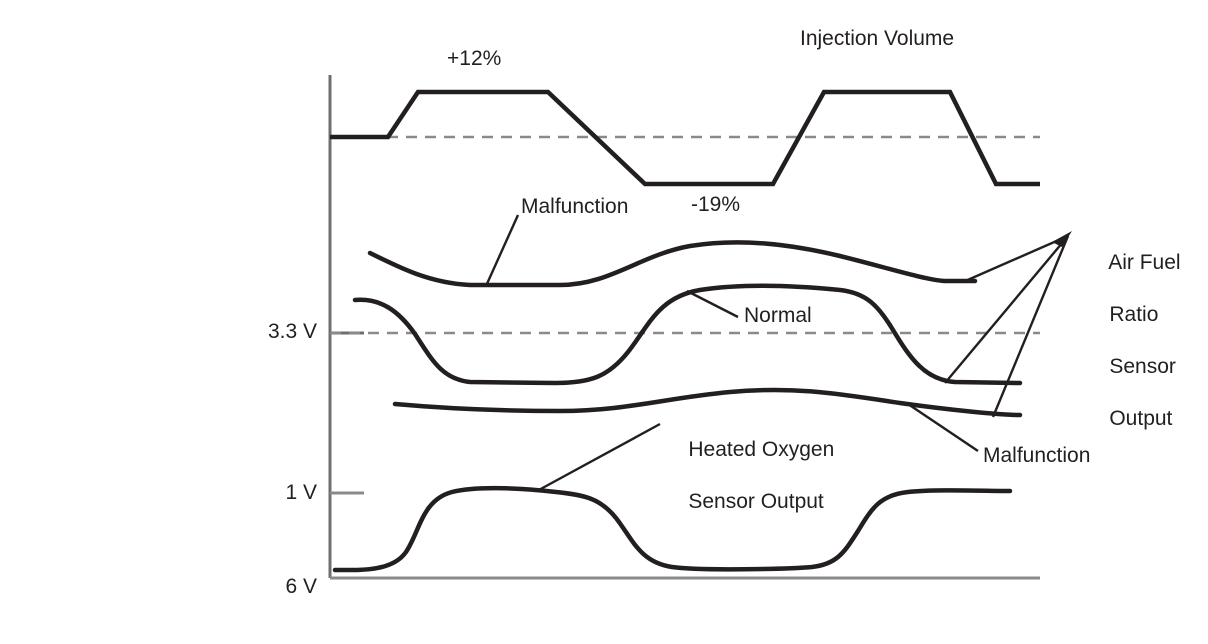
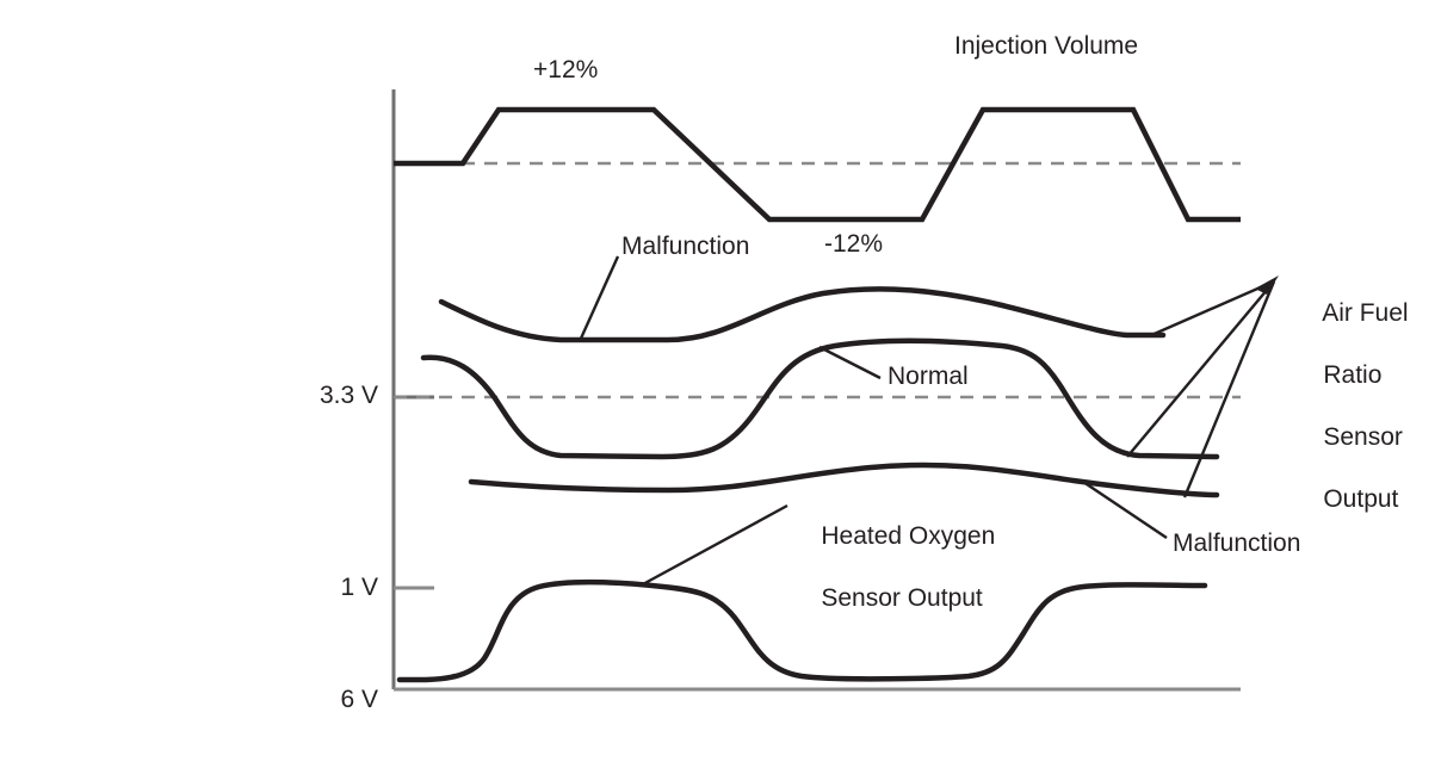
  Injection Volume
  +12%
- -19%
+ -12%
  Malfunction
  Normal
  Malfunction
  Heated Oxygen
  Sensor Output
  Air Fuel
  Ratio
  Sensor
  Output
  3.3 V
  1 V
  6 V
